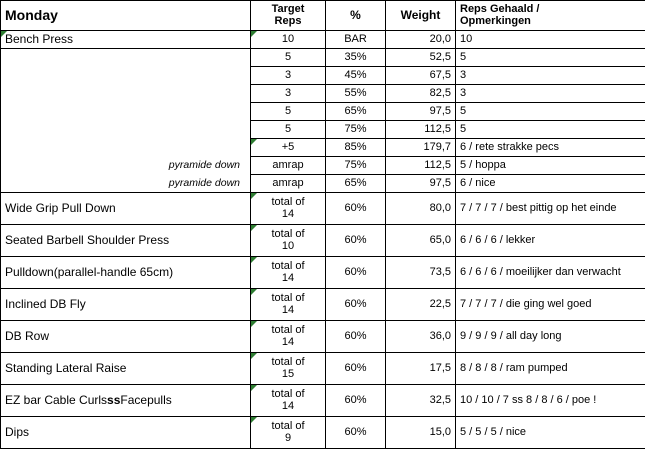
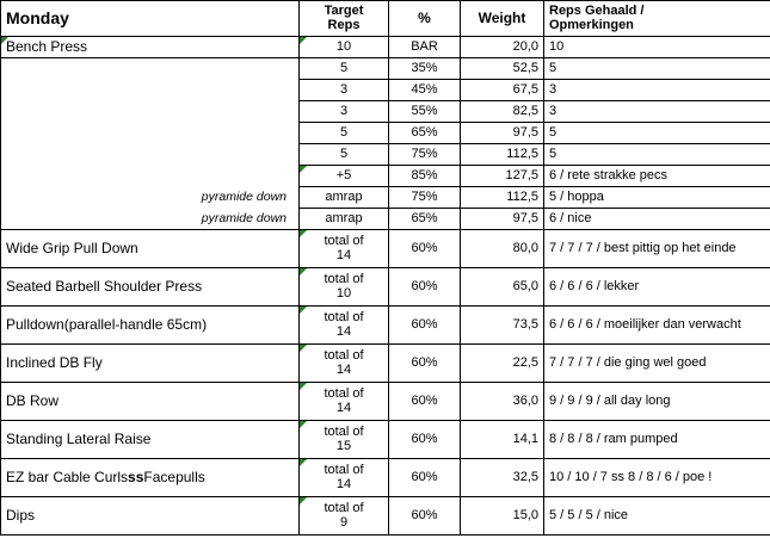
  Monday	Target Reps	%	Weight	Reps Gehaald / Opmerkingen
  Bench Press	10	BAR	20,0	10
  	5	35%	52,5	5
  	3	45%	67,5	3
  	3	55%	82,5	3
  	5	65%	97,5	5
  	5	75%	112,5	5
- 	+5	85%	179,7	6 / rete strakke pecs
+ 	+5	85%	127,5	6 / rete strakke pecs
  pyramide down	amrap	75%	112,5	5 / hoppa
  pyramide down	amrap	65%	97,5	6 / nice
  Wide Grip Pull Down	total of 14	60%	80,0	7 / 7 / 7 / best pittig op het einde
  Seated Barbell Shoulder Press	total of 10	60%	65,0	6 / 6 / 6 / lekker
  Pulldown (parallel-handle 65cm)	total of 14	60%	73,5	6 / 6 / 6 / moeilijker dan verwacht
  Inclined DB Fly	total of 14	60%	22,5	7 / 7 / 7 / die ging wel goed
  DB Row	total of 14	60%	36,0	9 / 9 / 9 / all day long
- Standing Lateral Raise	total of 15	60%	17,5	8 / 8 / 8 / ram pumped
+ Standing Lateral Raise	total of 15	60%	14,1	8 / 8 / 8 / ram pumped
  EZ bar Cable Curls ss Facepulls	total of 14	60%	32,5	10 / 10 / 7 ss 8 / 8 / 6 / poe !
  Dips	total of 9	60%	15,0	5 / 5 / 5 / nice
